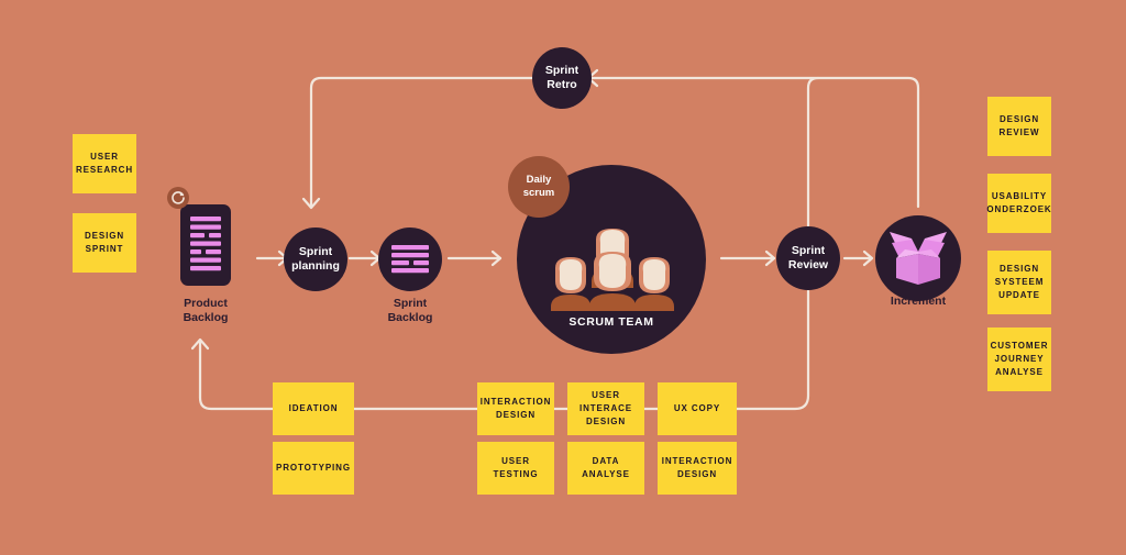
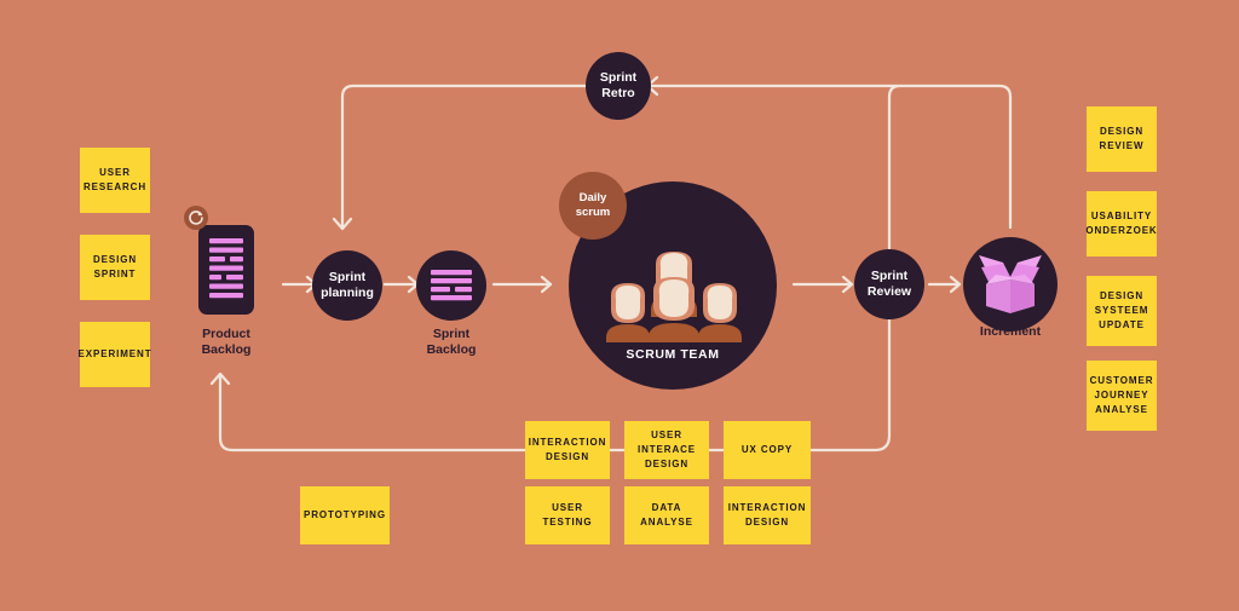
  USER
  RESEARCH
  DESIGN
  SPRINT
+ EXPERIMENT
  DESIGN
  REVIEW
  USABILITY
  ONDERZOEK
  DESIGN
  SYSTEEM
  UPDATE
  CUSTOMER
  JOURNEY
  ANALYSE
- IDEATION
  INTERACTION
  DESIGN
  USER
  INTERACE
  DESIGN
  UX COPY
  PROTOTYPING
  USER
  TESTING
  DATA ANALYSE
  INTERACTION
  DESIGN
  Product
  Backlog
  Sprint
  planning
  Sprint
  Backlog
  SCRUM TEAM
  Daily
  scrum
  Sprint
  Review
  Sprint
  Retro
  Increment
